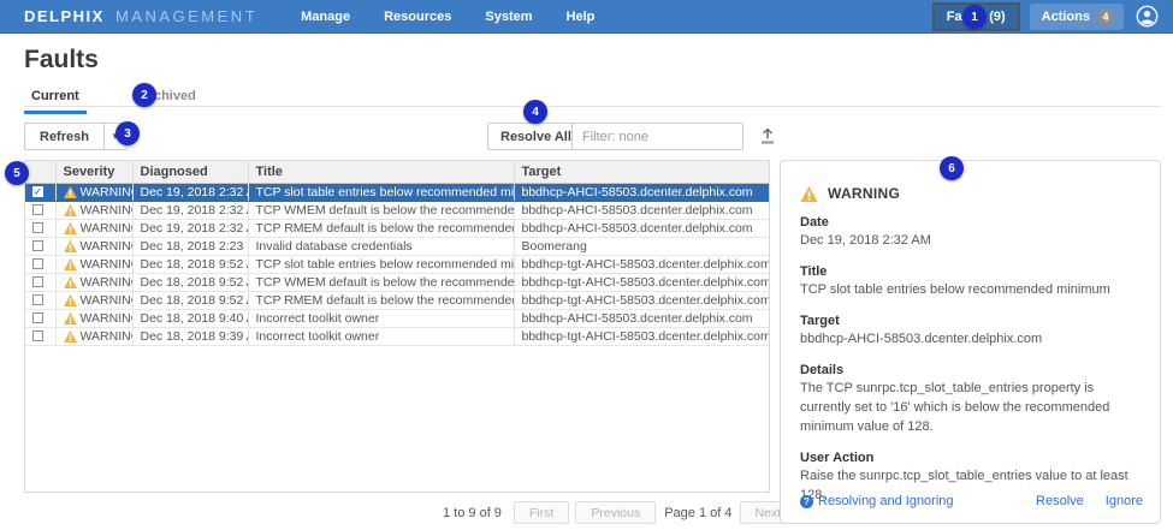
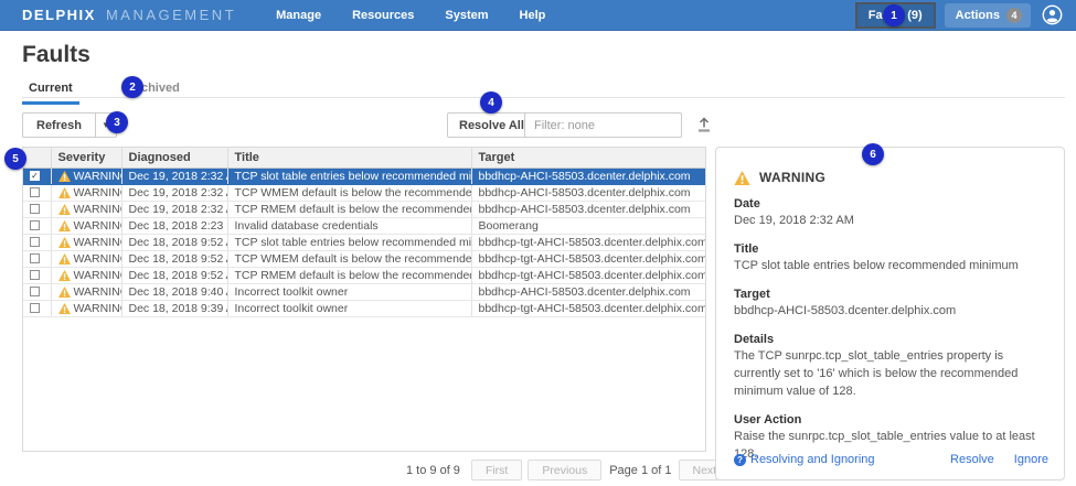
  DELPHIX MANAGEMENT
  Manage
  Resources
  System
  Help
  Actions
  4
  Faults
  Current
  chived
  Refresh
  Resolve All
  Filter: none
  	Severity	Diagnosed	Title	Target
  ✓	WARNIN	Dec 19, 2018 2:32	TCP slot table entries below recommended mi	bbdhcp-AHCI-58503.dcenter.delphix.com
  	WARNIN	Dec 19, 2018 2:32	TCP WMEM default is below the recommende	bbdhcp-AHCI-58503.dcenter.delphix.com
  	WARNIN	Dec 19, 2018 2:32	TCP RMEM default is below the recommende	bbdhcp-AHCI-58503.dcenter.delphix.com
  	WARNIN	Dec 18, 2018 2:23	Invalid database credentials	Boomerang
  	WARNIN	Dec 18, 2018 9:52	TCP slot table entries below recommended mi	bbdhcp-tgt-AHCI-58503.dcenter.delphix.com
  	WARNIN	Dec 18, 2018 9:52	TCP WMEM default is below the recommende	bbdhcp-tgt-AHCI-58503.dcenter.delphix.com
  	WARNIN	Dec 18, 2018 9:52	TCP RMEM default is below the recommende	bbdhcp-tgt-AHCI-58503.dcenter.delphix.com
  	WARNIN	Dec 18, 2018 9:40	Incorrect toolkit owner	bbdhcp-AHCI-58503.dcenter.delphix.com
  	WARNIN	Dec 18, 2018 9:39	Incorrect toolkit owner	bbdhcp-tgt-AHCI-58503.dcenter.delphix.com
  1 to 9 of 9
  First
  Previous
- Page 1 of 4
+ Page 1 of 1
  Nex
  WARNING
  Date
  Dec 19, 2018 2:32 AM
  Title
  TCP slot table entries below recommended minimum
  Target
  bbdhcp-AHCI-58503.dcenter.delphix.com
  Details
  The TCP sunrpc.tcp_slot_table_entries property is currently set to '16' which is below the recommended minimum value of 128.
  User Action
  Raise the sunrpc.tcp_slot_table_entries value to at least 28.
  ?
  Resolving and Ignoring
  Resolve
  Ignore
  1
  2
  3
  4
  5
  6
